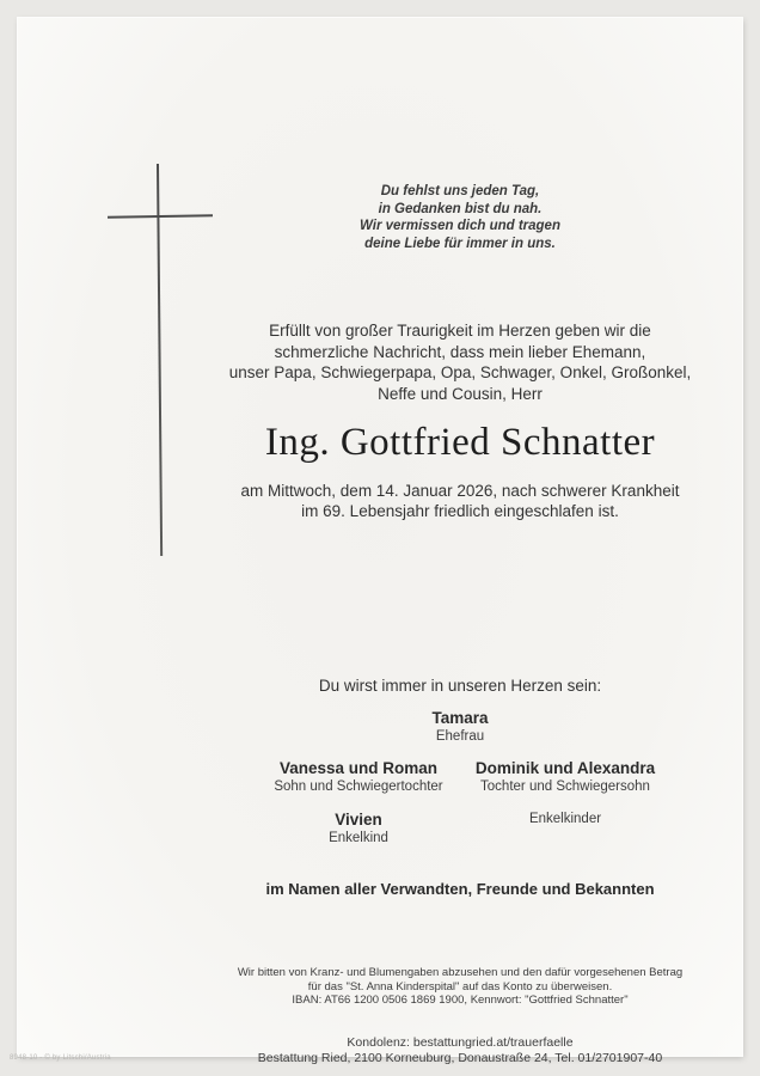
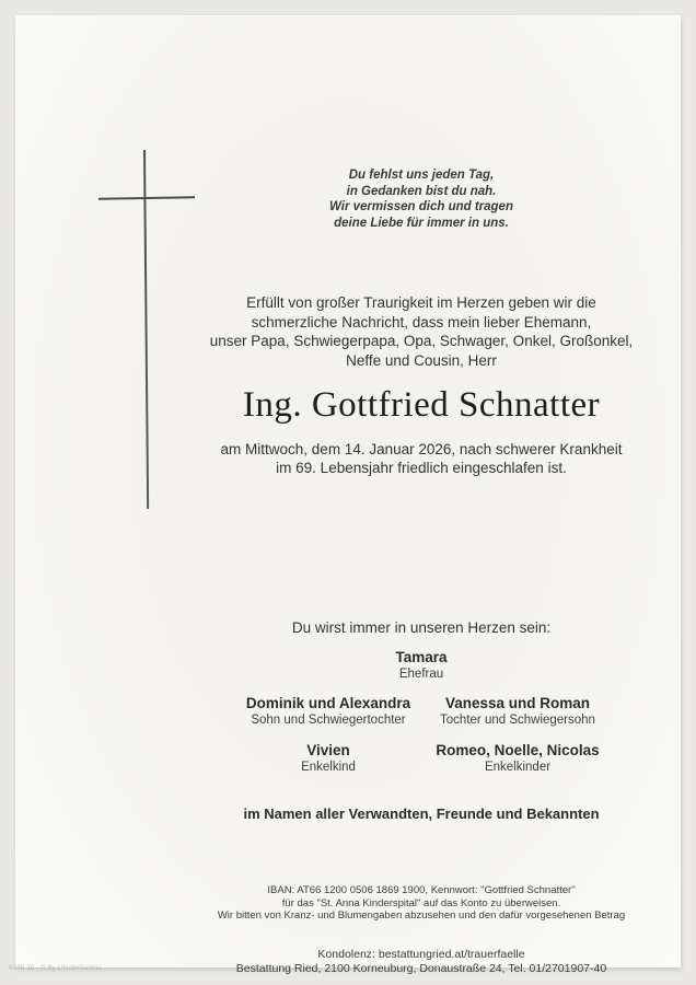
  Du fehlst uns jeden Tag,
  in Gedanken bist du nah.
  Wir vermissen dich und tragen
  deine Liebe für immer in uns.
  Erfüllt von großer Traurigkeit im Herzen geben wir die
  schmerzliche Nachricht, dass mein lieber Ehemann,
  unser Papa, Schwiegerpapa, Opa, Schwager, Onkel, Großonkel,
  Neffe und Cousin, Herr
  Ing. Gottfried Schnatter
  am Mittwoch, dem 14. Januar 2026, nach schwerer Krankheit
  im 69. Lebensjahr friedlich eingeschlafen ist.
  Du wirst immer in unseren Herzen sein:
  Tamara
  Ehefrau
- Vanessa und Roman
+ Dominik und Alexandra
  Sohn und Schwiegertochter
  Vivien
  Enkelkind
- Dominik und Alexandra
+ Vanessa und Roman
  Tochter und Schwiegersohn
+ Romeo, Noelle, Nicolas
  Enkelkinder
  im Namen aller Verwandten, Freunde und Bekannten
- Wir bitten von Kranz- und Blumengaben abzusehen und den dafür vorgesehenen Betrag
+ IBAN: AT66 1200 0506 1869 1900, Kennwort: "Gottfried Schnatter"
  für das "St. Anna Kinderspital" auf das Konto zu überweisen.
- IBAN: AT66 1200 0506 1869 1900, Kennwort: "Gottfried Schnatter"
+ Wir bitten von Kranz- und Blumengaben abzusehen und den dafür vorgesehenen Betrag
  Kondolenz: bestattungried.at/trauerfaelle
  Bestattung Ried, 2100 Korneuburg, Donaustraße 24, Tel. 01/2701907-40
